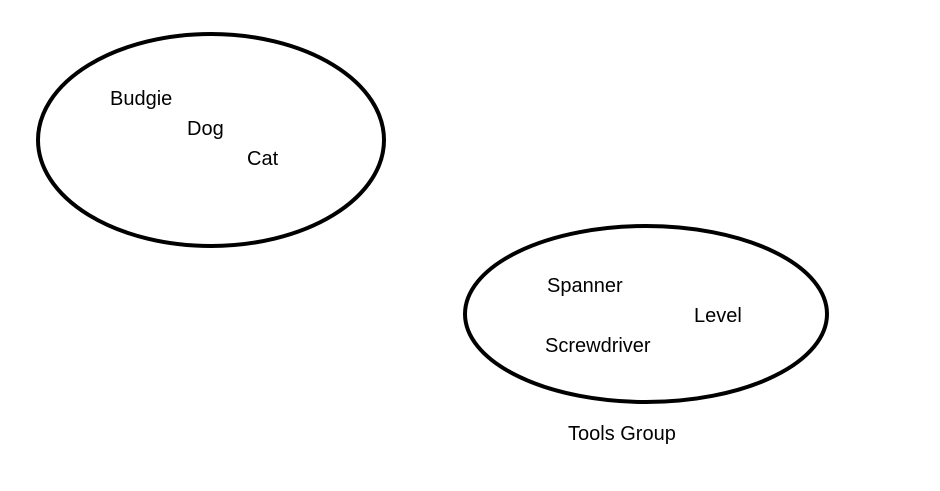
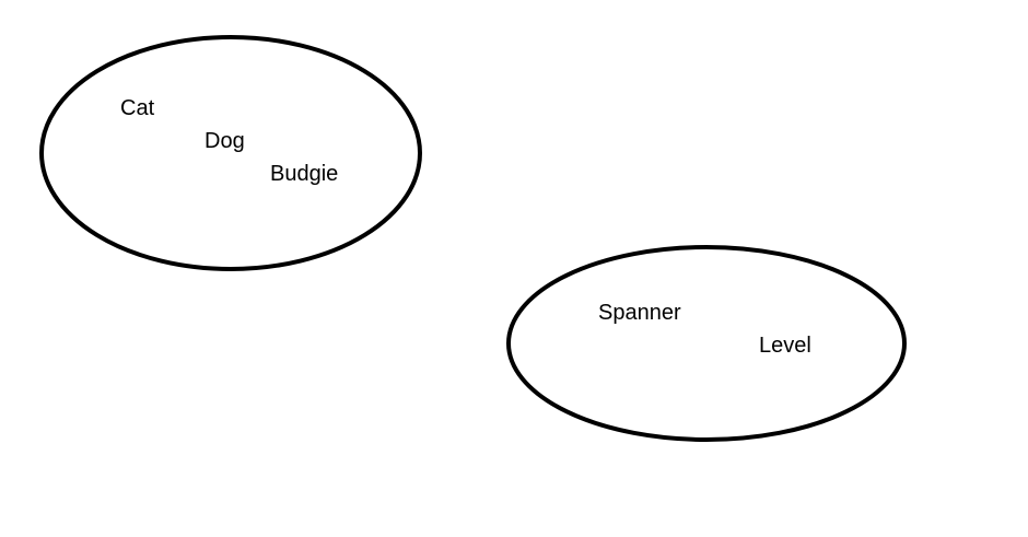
- Budgie
+ Cat
  Dog
- Cat
+ Budgie
  Spanner
  Level
- Screwdriver
- Tools Group
